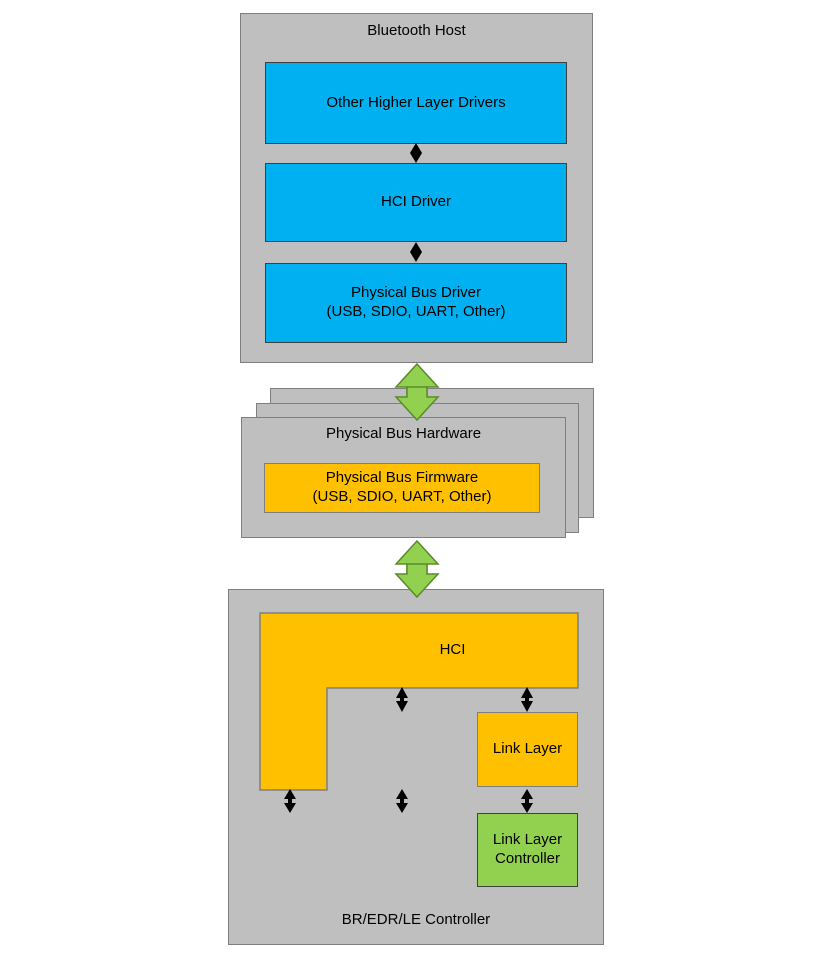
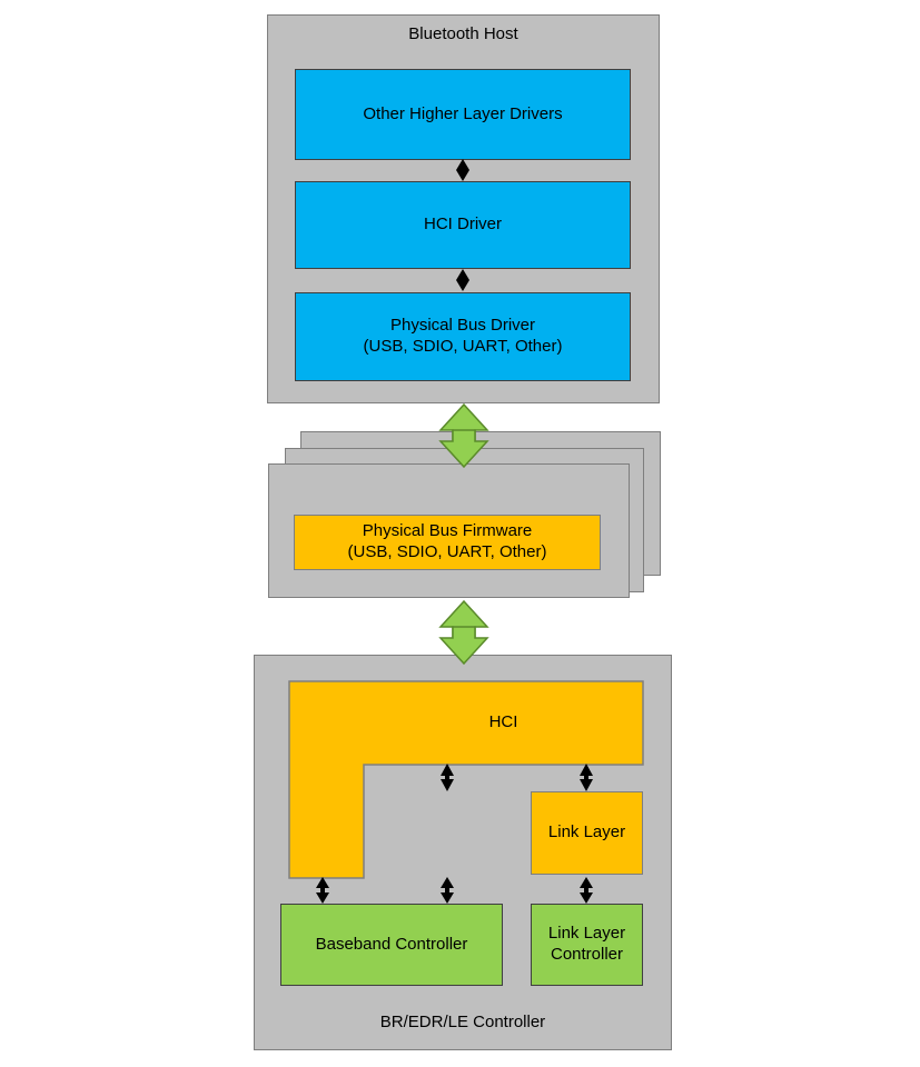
  Bluetooth Host
  Other Higher Layer Drivers
  HCI Driver
  Physical Bus Driver
  (USB, SDIO, UART, Other)
- Physical Bus Hardware
  Physical Bus Firmware
  (USB, SDIO, UART, Other)
  BR/EDR/LE Controller
  HCI
  Link Layer
+ Baseband Controller
  Link Layer
  Controller
